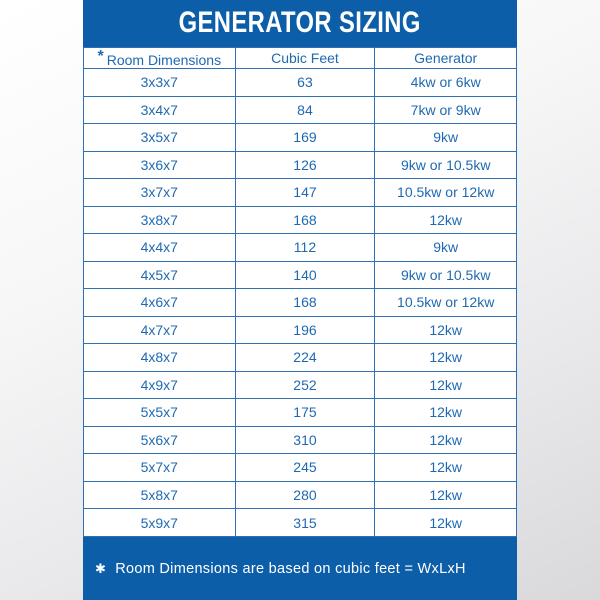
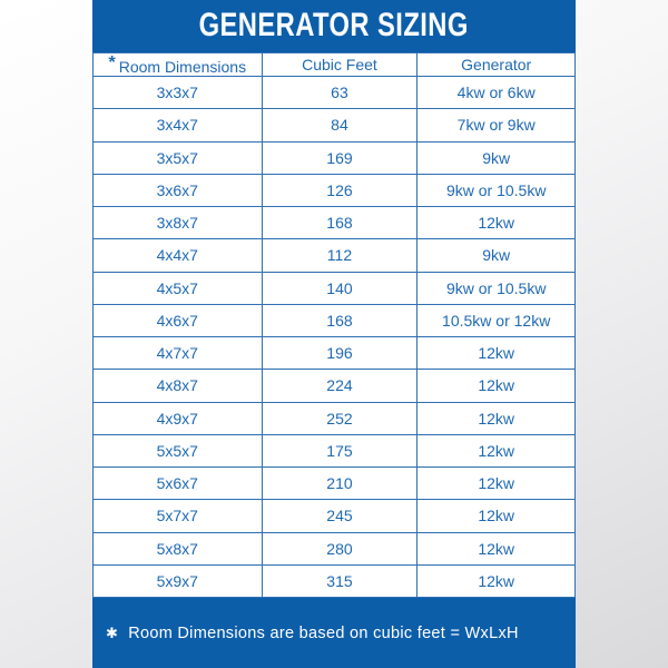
  GENERATOR SIZING
  * Room Dimensions	Cubic Feet	Generator
  3x3x7	63	4kw or 6kw
  3x4x7	84	7kw or 9kw
  3x5x7	169	9kw
  3x6x7	126	9kw or 10.5kw
- 3x7x7	147	10.5kw or 12kw
  3x8x7	168	12kw
  4x4x7	112	9kw
  4x5x7	140	9kw or 10.5kw
  4x6x7	168	10.5kw or 12kw
  4x7x7	196	12kw
  4x8x7	224	12kw
  4x9x7	252	12kw
  5x5x7	175	12kw
- 5x6x7	310	12kw
+ 5x6x7	210	12kw
  5x7x7	245	12kw
  5x8x7	280	12kw
  5x9x7	315	12kw
  ✱
  Room Dimensions are based on cubic feet = WxLxH
